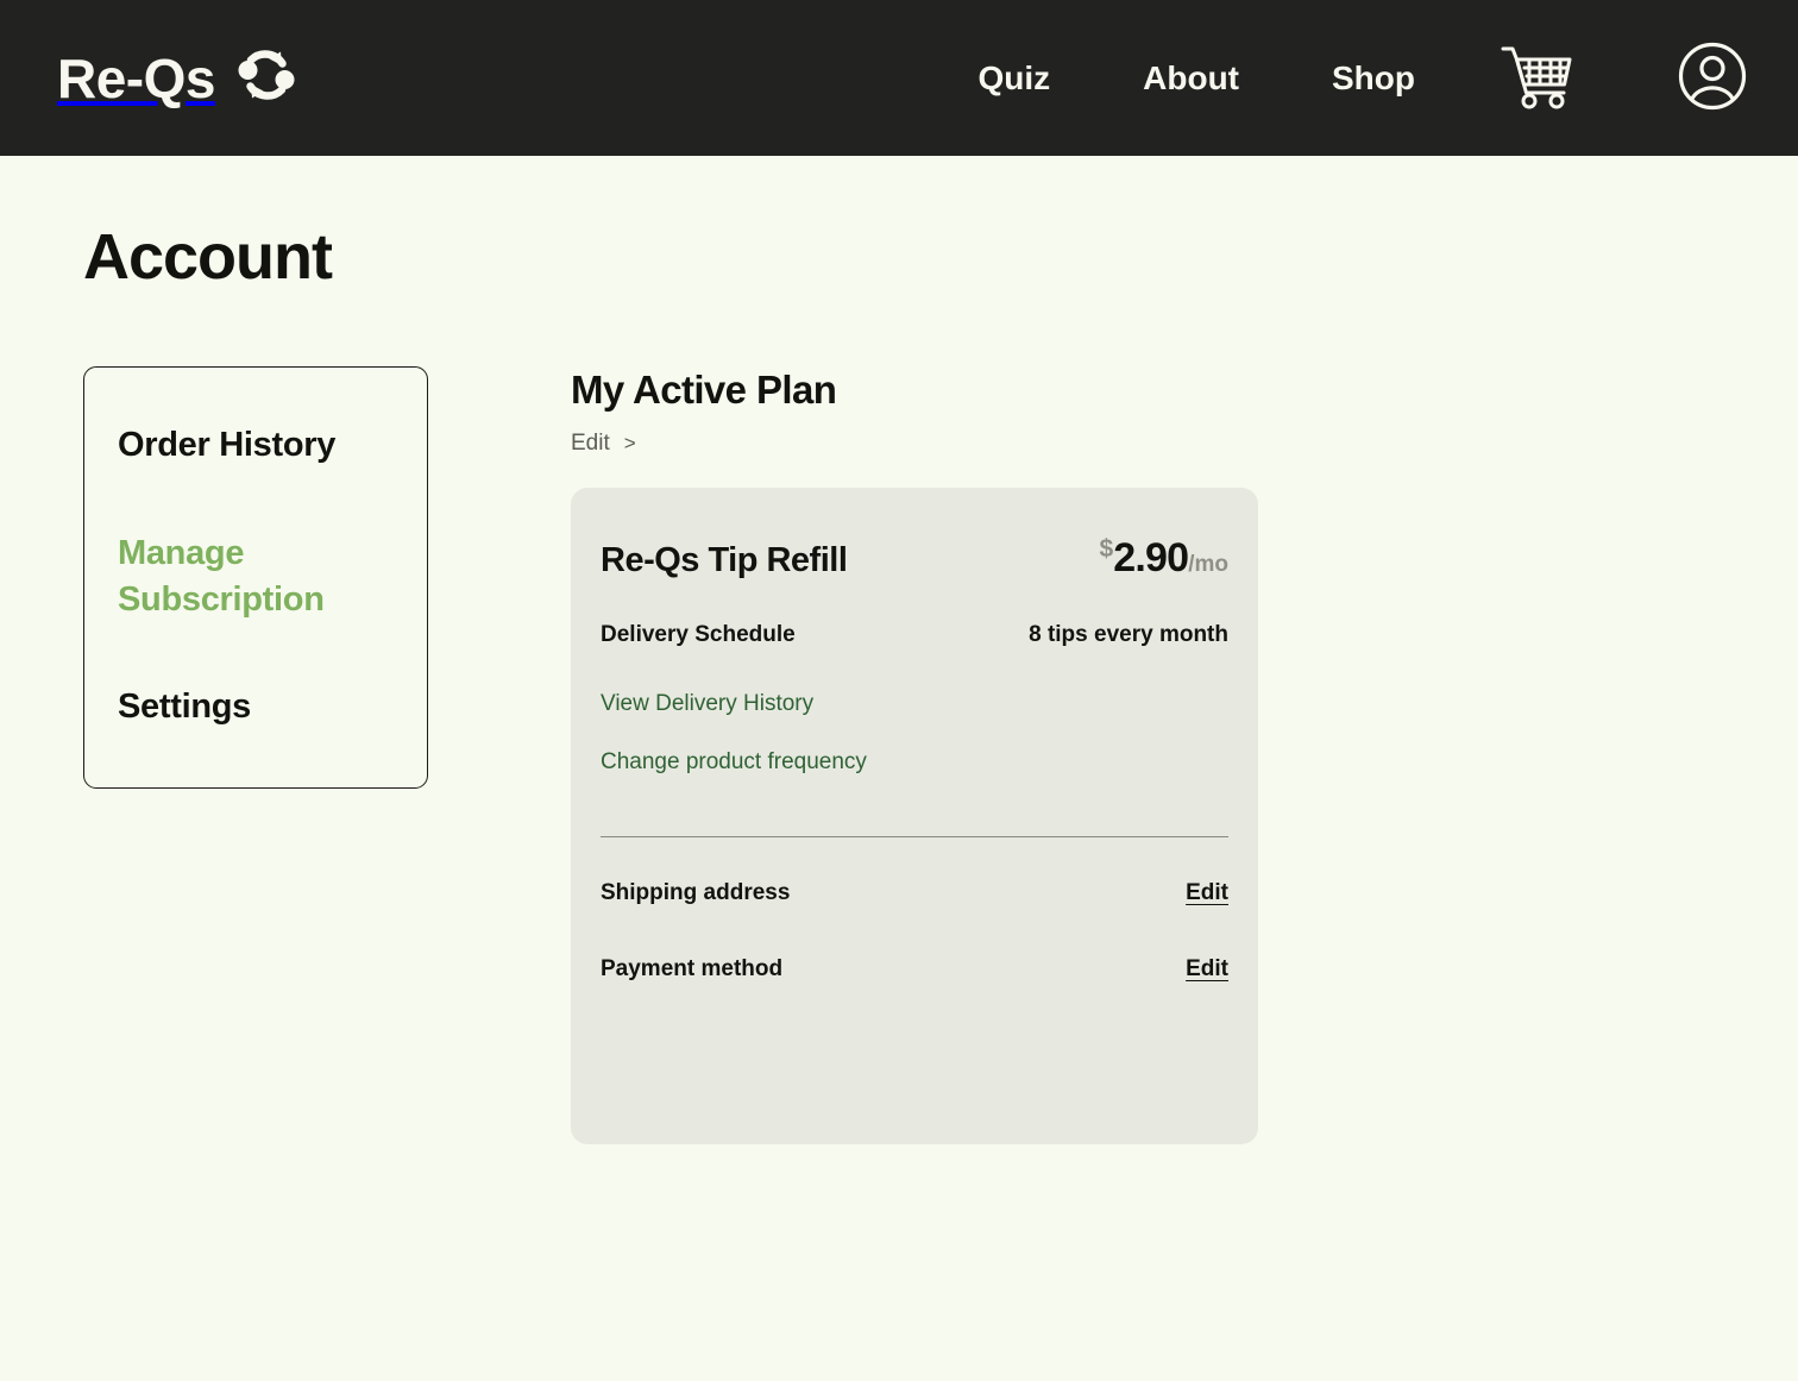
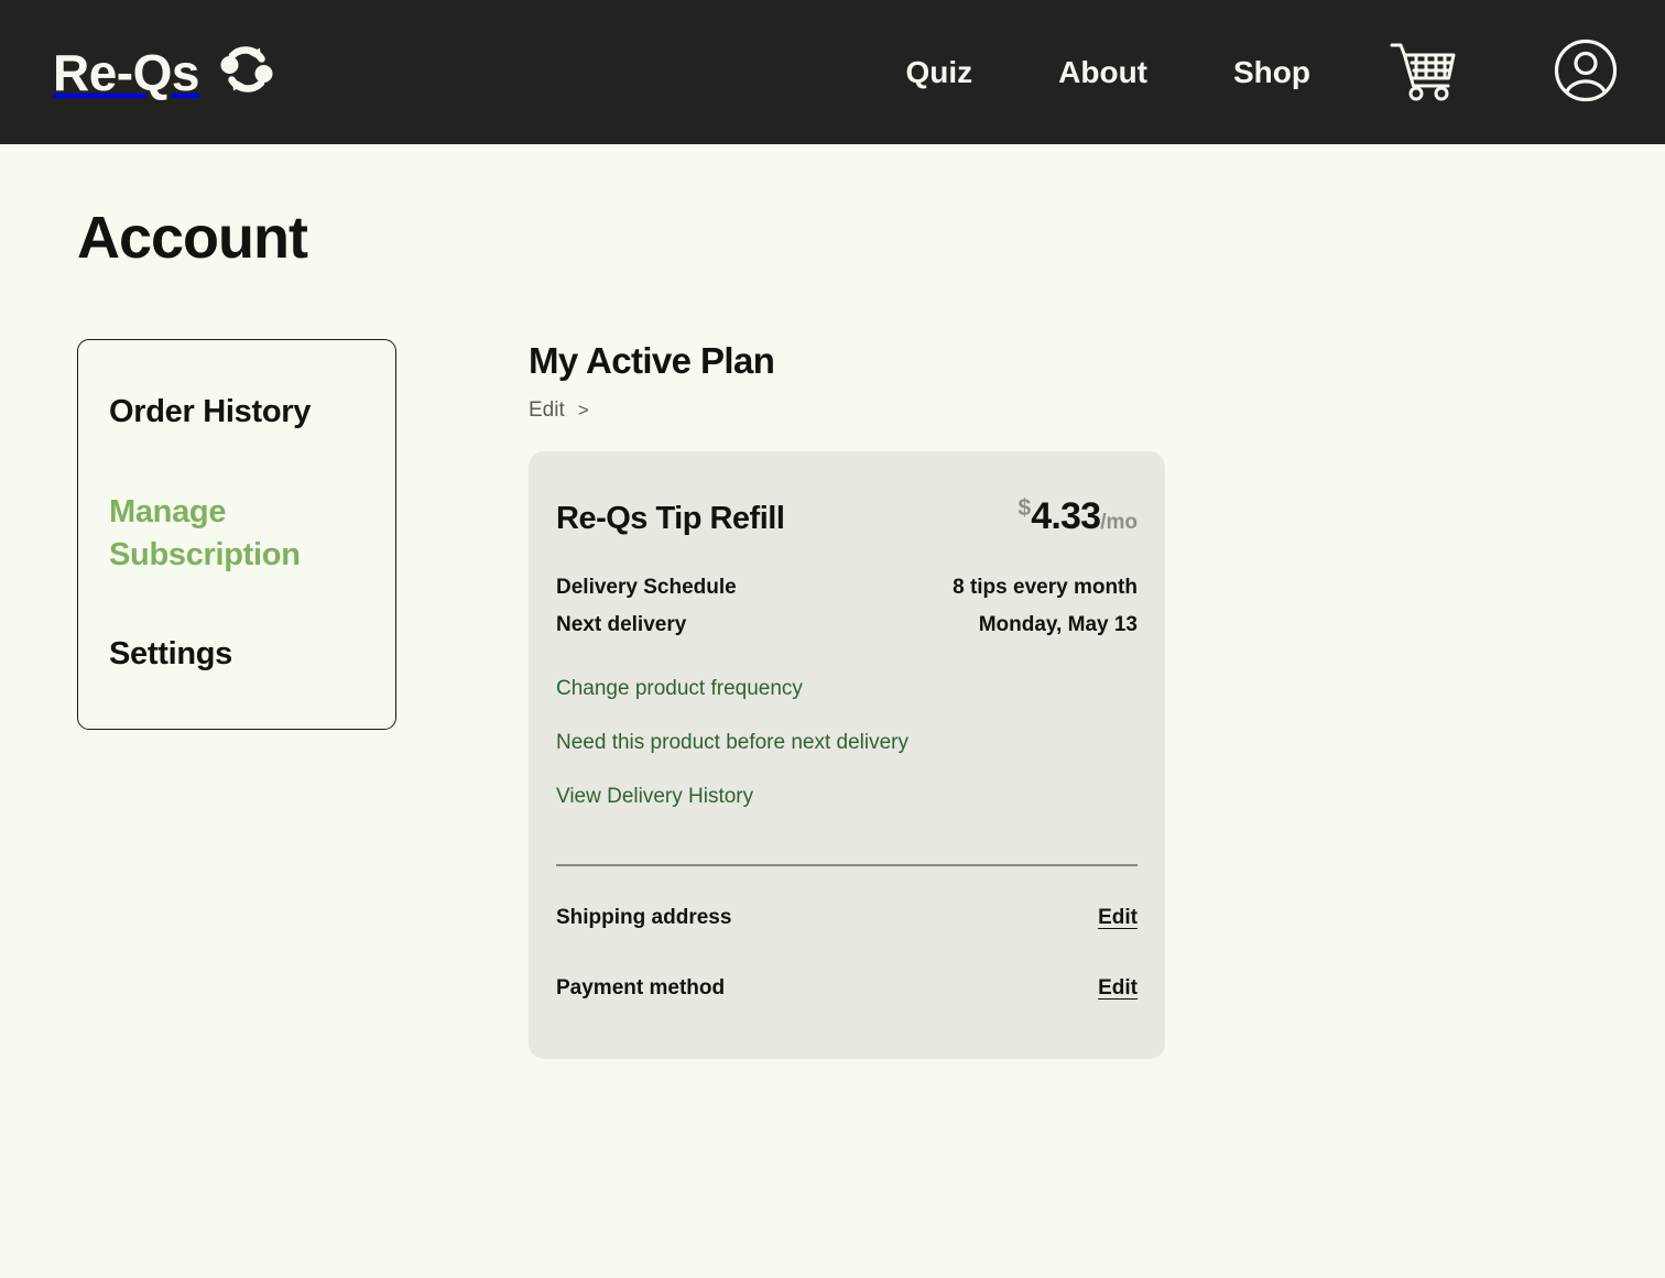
  Re-Qs
  Quiz
  About
  Shop
  Account
  Order History
  Manage Subscription
  Settings
  My Active Plan
  Edit
  >
  Re-Qs Tip Refill
  $
- 2.90
+ 4.33
  /mo
  Delivery Schedule
  8 tips every month
+ Next delivery
+ Monday, May 13
- View Delivery History
+ Change product frequency
+ Need this product before next delivery
- Change product frequency
+ View Delivery History
  Shipping address
  Edit
  Payment method
  Edit
